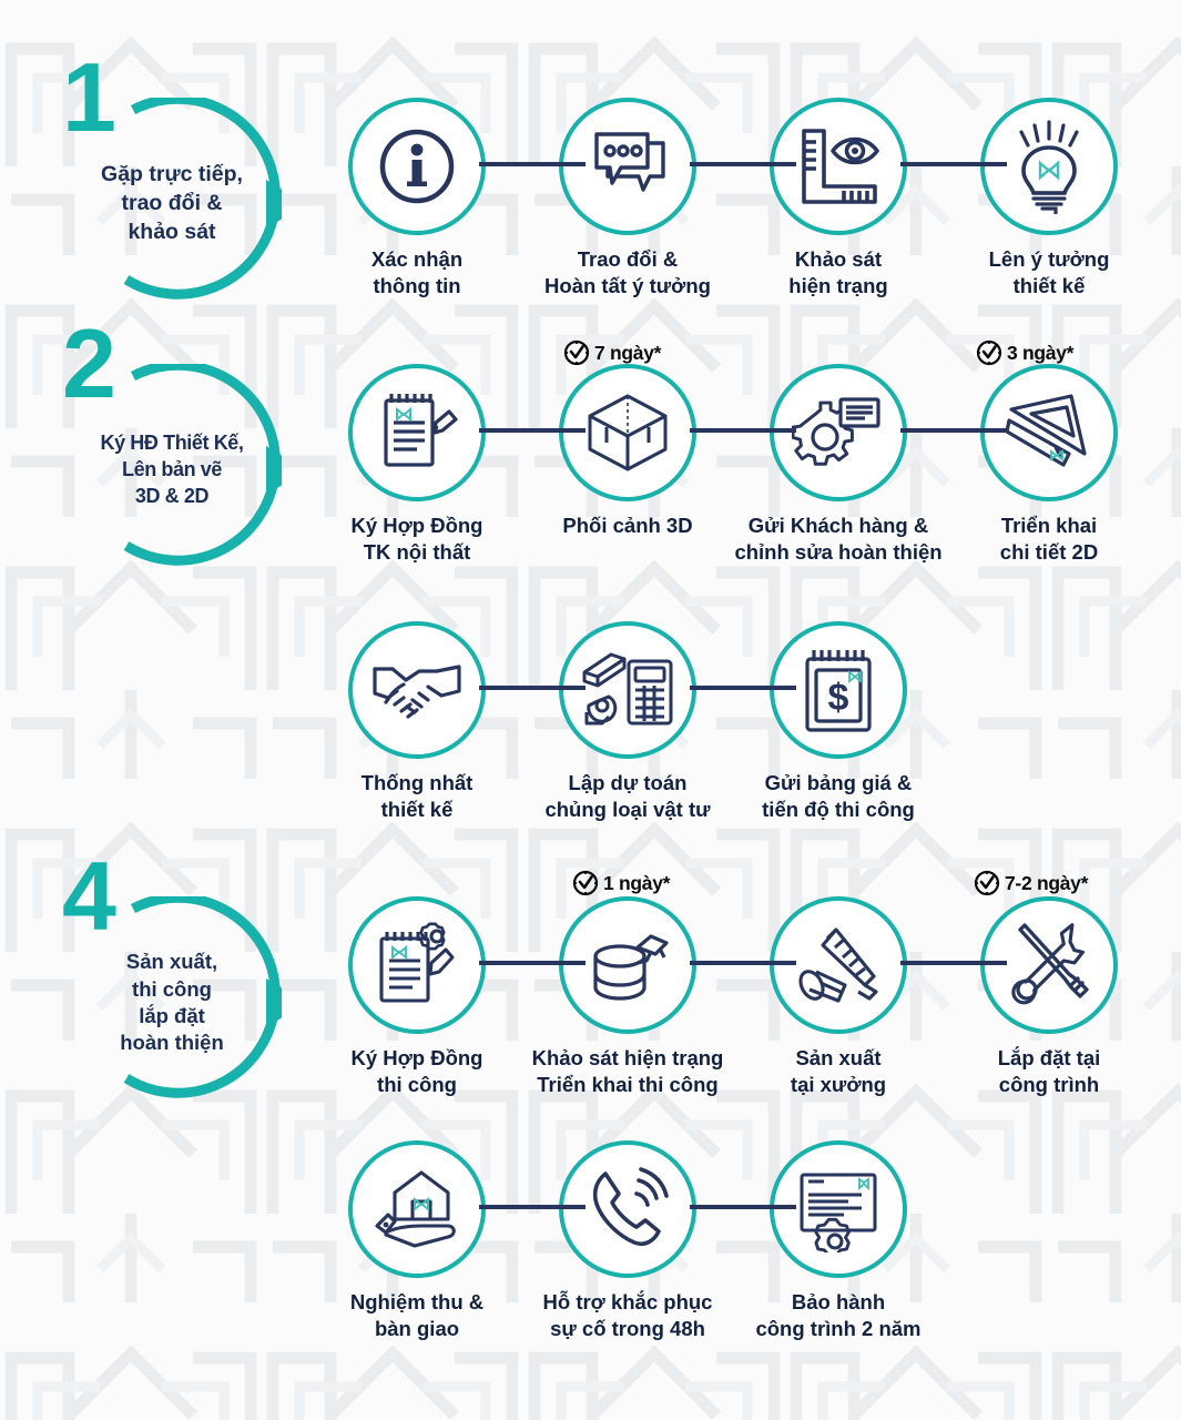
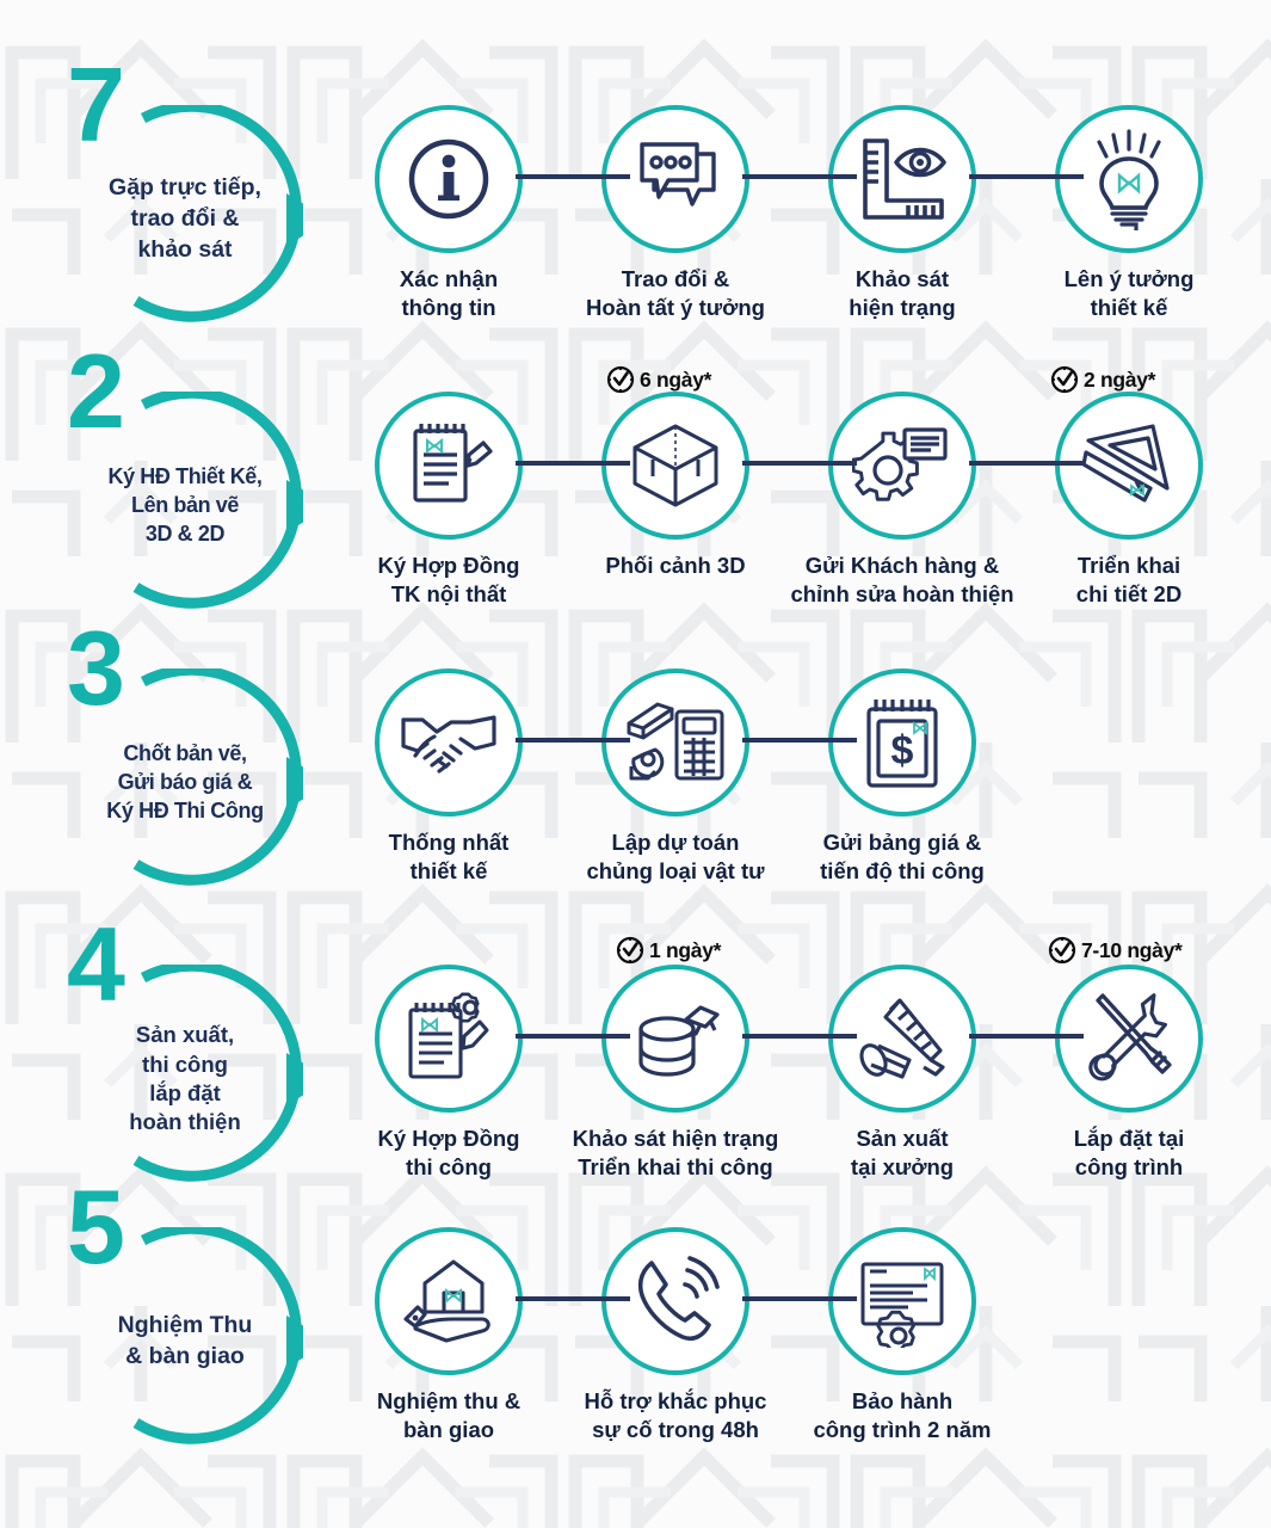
- 1
+ 7
  Gặp trực tiếp,
  trao đổi &
  khảo sát
  Xác nhận
  thông tin
  Trao đổi &
  Hoàn tất ý tưởng
  Khảo sát
  hiện trạng
  Lên ý tưởng
  thiết kế
  2
  Ký HĐ Thiết Kế,
  Lên bản vẽ
  3D & 2D
- 7 ngày*
+ 6 ngày*
- 3 ngày*
+ 2 ngày*
  Ký Hợp Đồng
  TK nội thất
  Phối cảnh 3D
  Gửi Khách hàng &
  chỉnh sửa hoàn thiện
  Triển khai
  chi tiết 2D
+ 3
+ Chốt bản vẽ,
+ Gửi báo giá &
+ Ký HĐ Thi Công
  Thống nhất
  thiết kế
  Lập dự toán
  chủng loại vật tư
  $
  Gửi bảng giá &
  tiến độ thi công
  4
  Sản xuất,
  thi công
  lắp đặt
  hoàn thiện
  1 ngày*
- 7-2 ngày*
+ 7-10 ngày*
  Ký Hợp Đồng
  thi công
  Khảo sát hiện trạng
  Triển khai thi công
  Sản xuất
  tại xưởng
  Lắp đặt tại
  công trình
+ 5
+ Nghiệm Thu
+ & bàn giao
  Nghiệm thu &
  bàn giao
  Hỗ trợ khắc phục
  sự cố trong 48h
  Bảo hành
  công trình 2 năm
